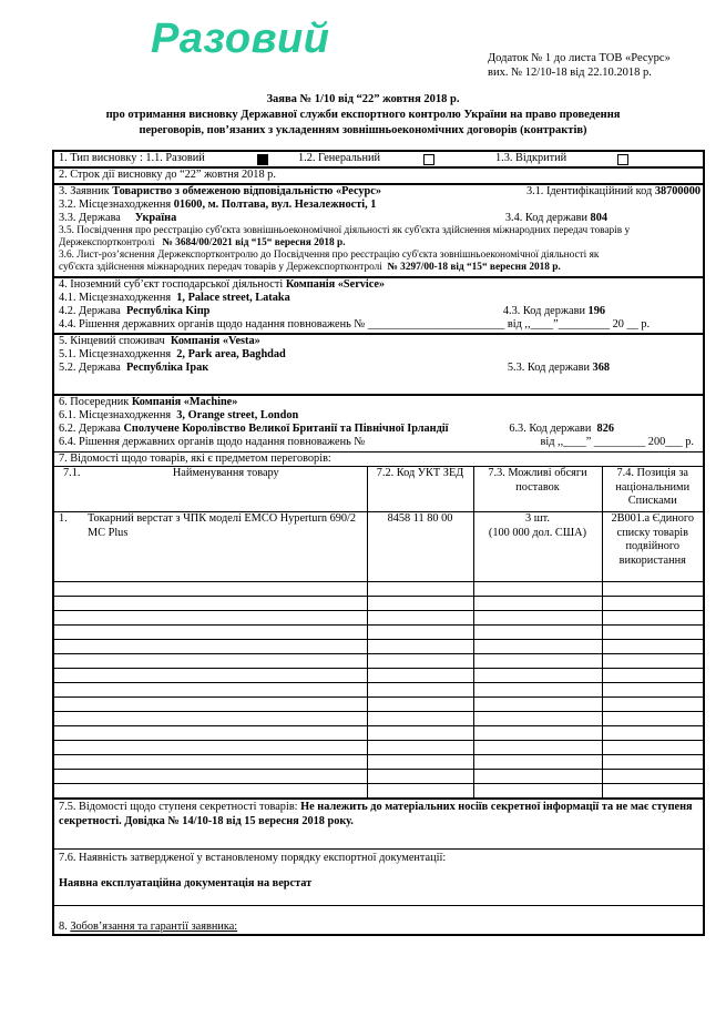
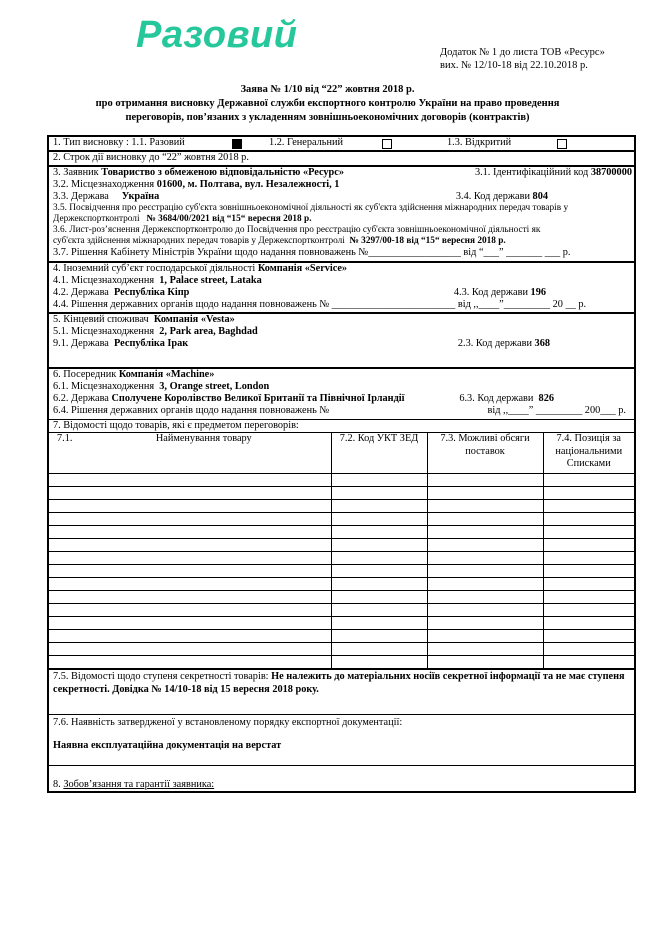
  Разовий
  Додаток № 1 до листа ТОВ «Ресурс»
  вих. № 12/10-18 від 22.10.2018 р.
  Заява № 1/10 від “22” жовтня 2018 р.
  про отримання висновку Державної служби експортного контролю України на право проведення
  переговорів, пов’язаних з укладенням зовнішньоекономічних договорів (контрактів)
  1. Тип висновку : 1.1. Разовий
  1.2. Генеральний
  1.3. Відкритий
  2. Строк дії висновку до “22” жовтня 2018 р.
  3. Заявник Товариство з обмеженою відповідальністю «Ресурс»
  3.1. Ідентифікаційний код 38700000
  3.2. Місцезнаходження 01600, м. Полтава, вул. Незалежності, 1
  3.3. Держава Україна
  3.4. Код держави 804
  3.5. Посвідчення про реєстрацію суб'єкта зовнішньоекономічної діяльності як суб'єкта здійснення міжнародних передач товарів у
  Держекспортконтролі № 3684/00/2021 від “15“ вересня 2018 р.
  3.6. Лист-роз’яснення Держекспортконтролю до Посвідчення про реєстрацію суб'єкта зовнішньоекономічної діяльності як
  суб'єкта здійснення міжнародних передач товарів у Держекспортконтролі № 3297/00-18 від “15“ вересня 2018 р.
+ 3.7. Рішення Кабінету Міністрів України щодо надання повноважень №__________________ від “___” _______ ___ р.
  4. Іноземний суб’єкт господарської діяльності Компанія «Service»
  4.1. Місцезнаходження 1, Palace street, Lataka
  4.2. Держава Республіка Кіпр
  4.3. Код держави 196
  4.4. Рішення державних органів щодо надання повноважень № ________________________ від ,,____”_________ 20 __ р.
  5. Кінцевий споживач Компанія «Vesta»
  5.1. Місцезнаходження 2, Park area, Baghdad
- 5.2. Держава Республіка Ірак
+ 9.1. Держава Республіка Ірак
- 5.3. Код держави 368
+ 2.3. Код держави 368
  6. Посередник Компанія «Machine»
  6.1. Місцезнаходження 3, Orange street, London
  6.2. Держава Сполучене Королівство Великої Британії та Північної Ірландії
  6.3. Код держави 826
  6.4. Рішення державних органів щодо надання повноважень №
  від ,,____” _________ 200___ р.
  7. Відомості щодо товарів, які є предметом переговорів:
  7.1.	Найменування товару	7.2. Код УКТ ЗЕД	7.3. Можливі обсяги поставок	7.4. Позиція за національними Списками
- 1.	Токарний верстат з ЧПК моделі EMCO Hyperturn 690/2 MC Plus	8458 11 80 00	3 шт. (100 000 дол. США)	2В001.а Єдиного списку товарів подвійного використання
  7.5. Відомості щодо ступеня секретності товарів: Не належить до матеріальних носіїв секретної інформації та не має ступеня секретності. Довідка № 14/10-18 від 15 вересня 2018 року.
  7.6. Наявність затвердженої у встановленому порядку експортної документації:
  Наявна експлуатаційна документація на верстат
  8. Зобов’язання та гарантії заявника:
